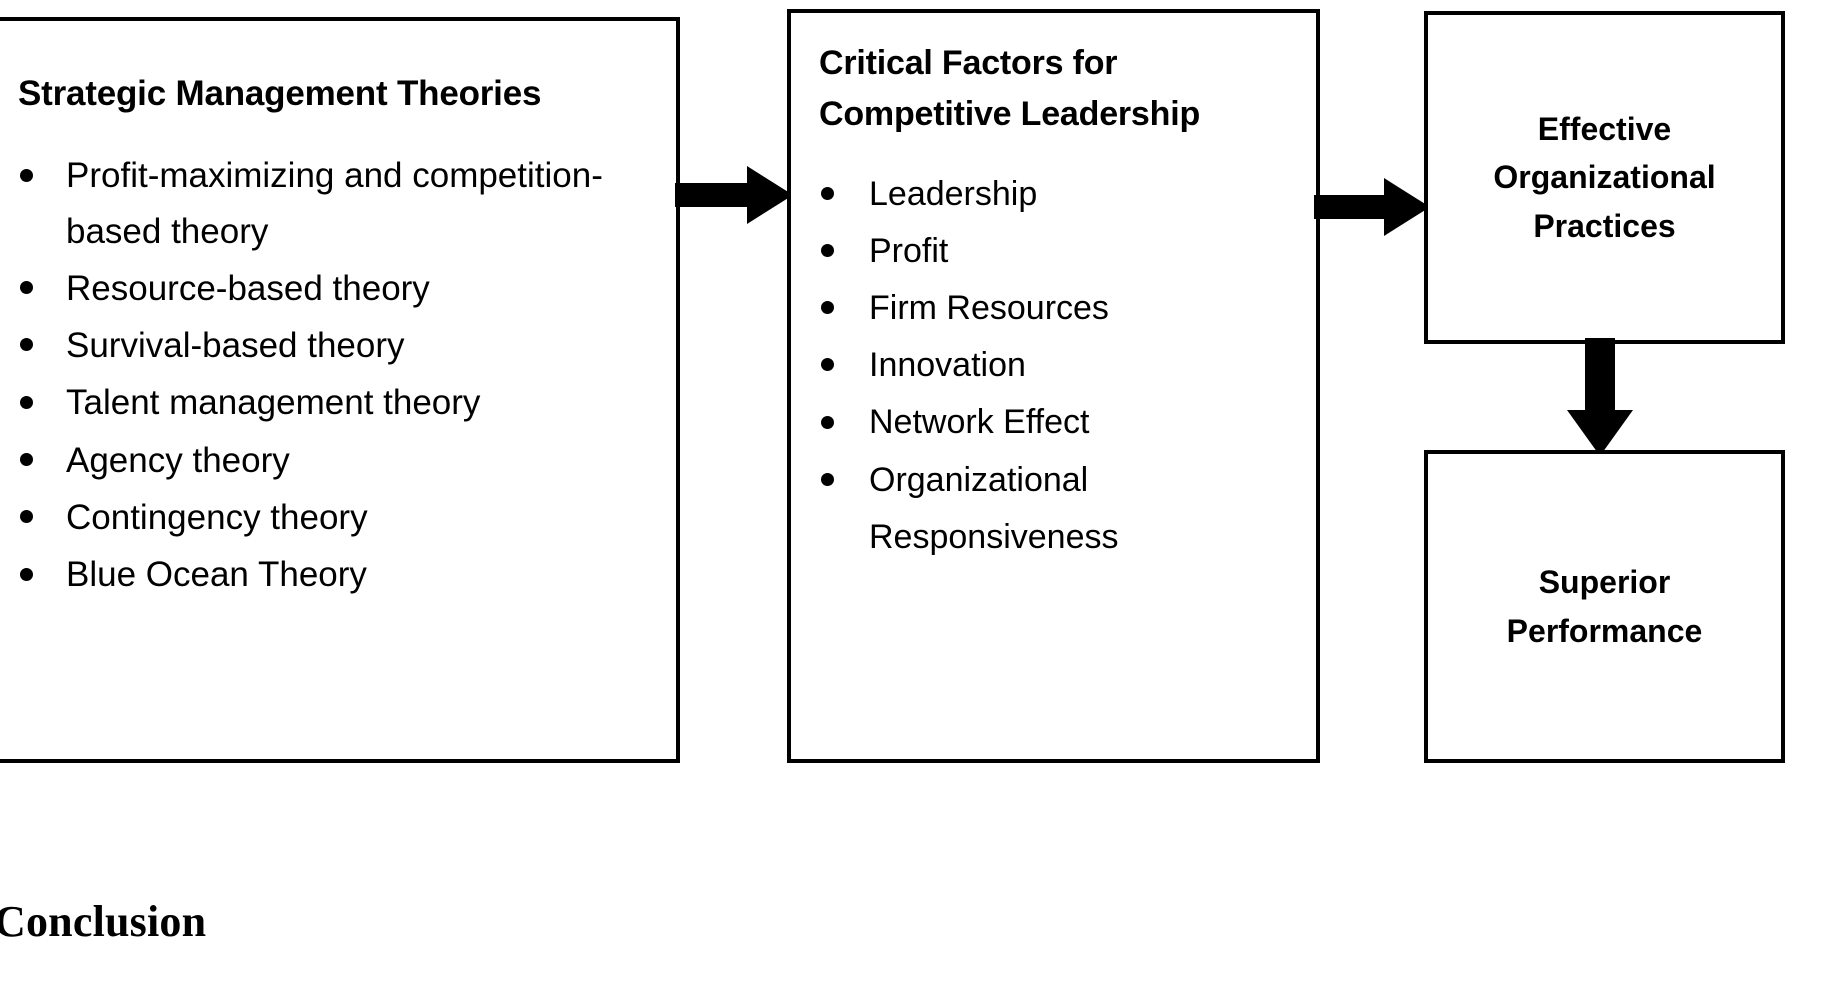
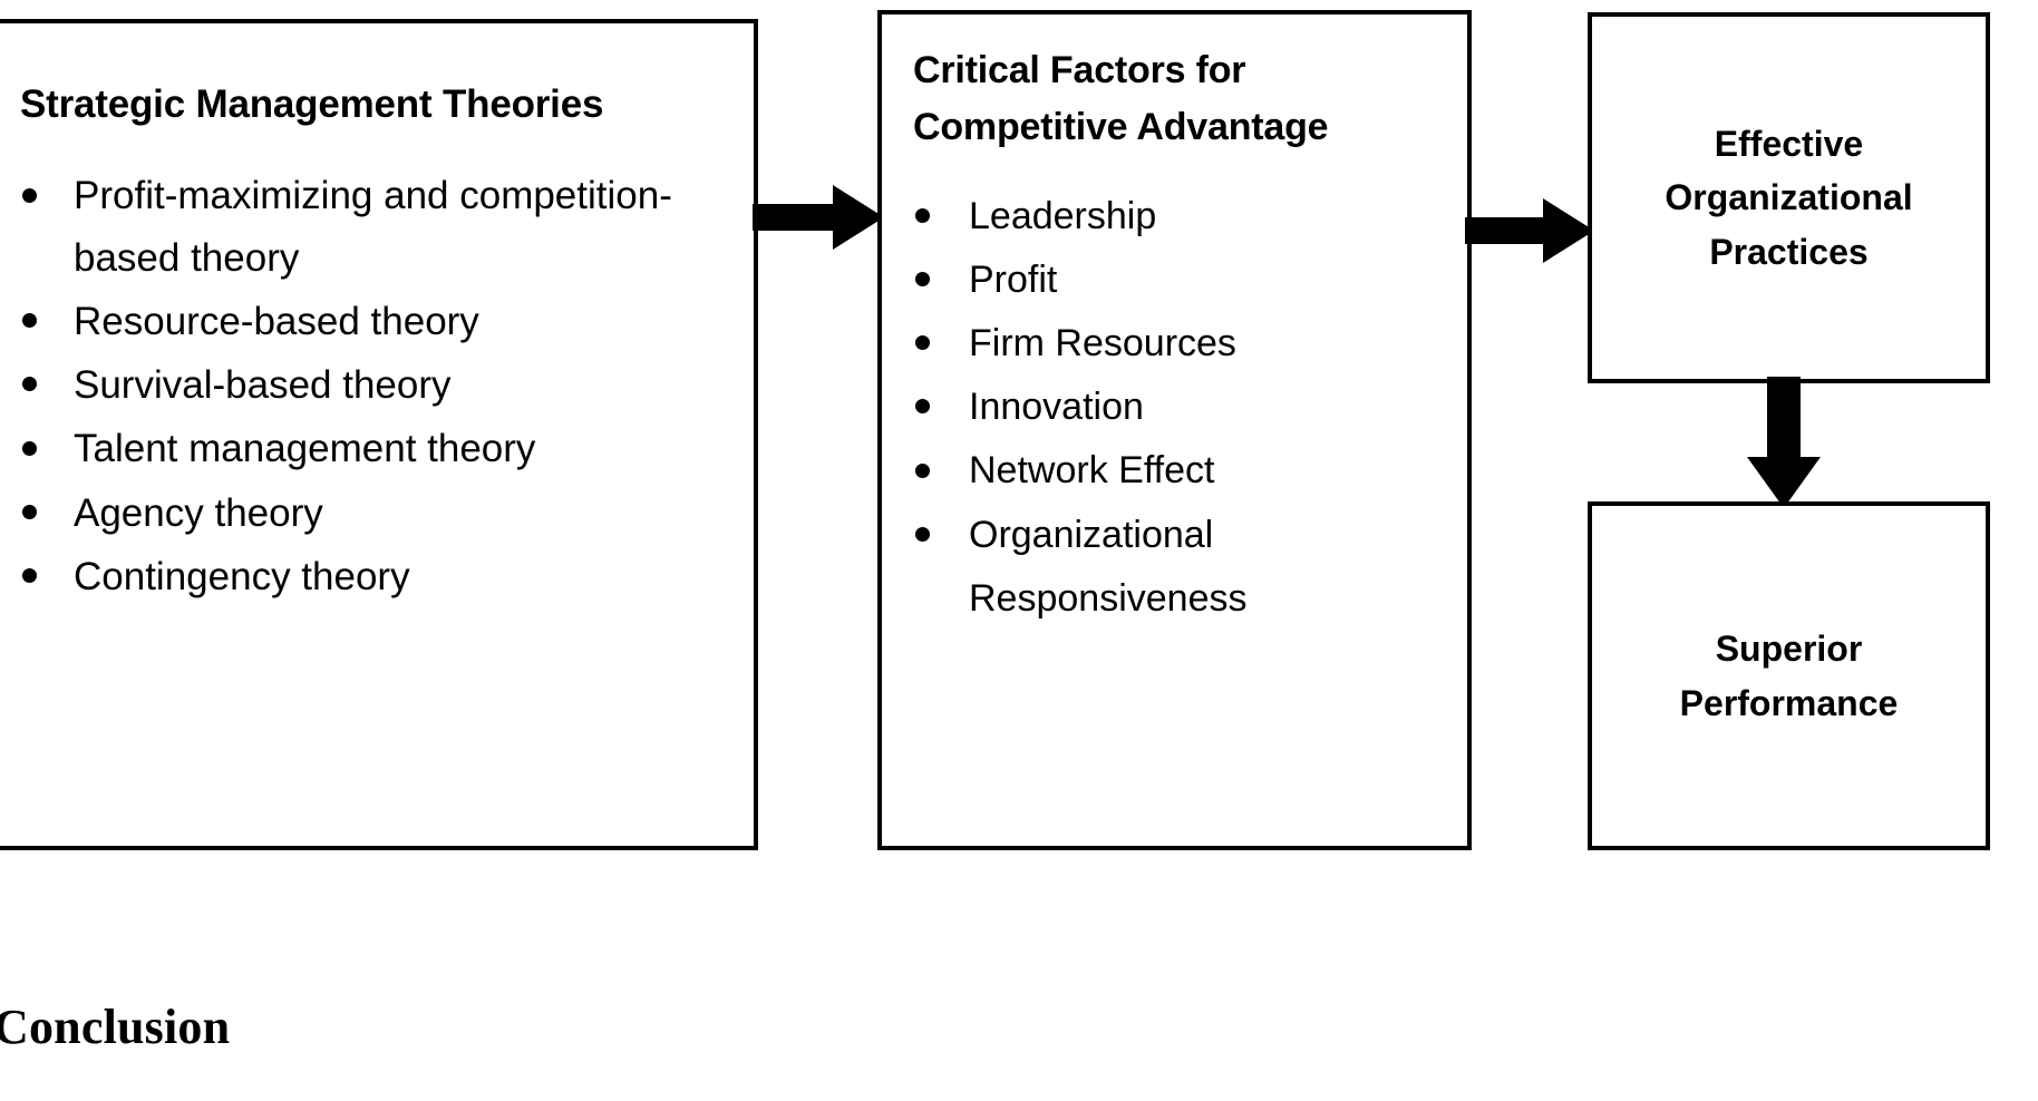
  Strategic Management Theories
  Profit-maximizing and competition-based theory
  Resource-based theory
  Survival-based theory
  Talent management theory
  Agency theory
  Contingency theory
- Blue Ocean Theory
- Critical Factors for Competitive Leadership
+ Critical Factors for Competitive Advantage
  Leadership
  Profit
  Firm Resources
  Innovation
  Network Effect
  Organizational Responsiveness
  Effective Organizational Practices
  Superior Performance
  Conclusion
